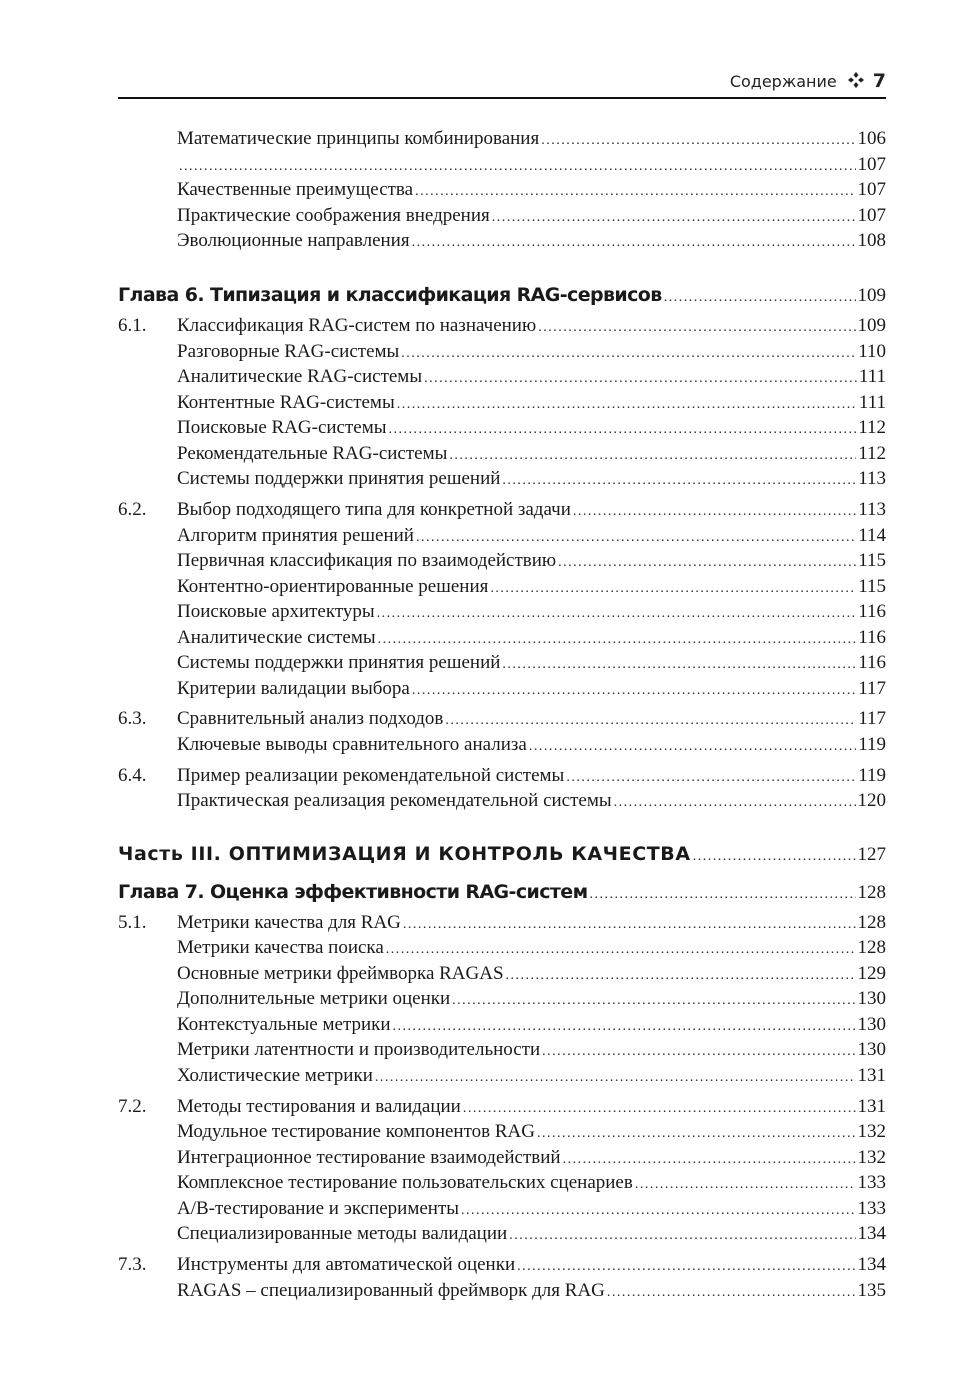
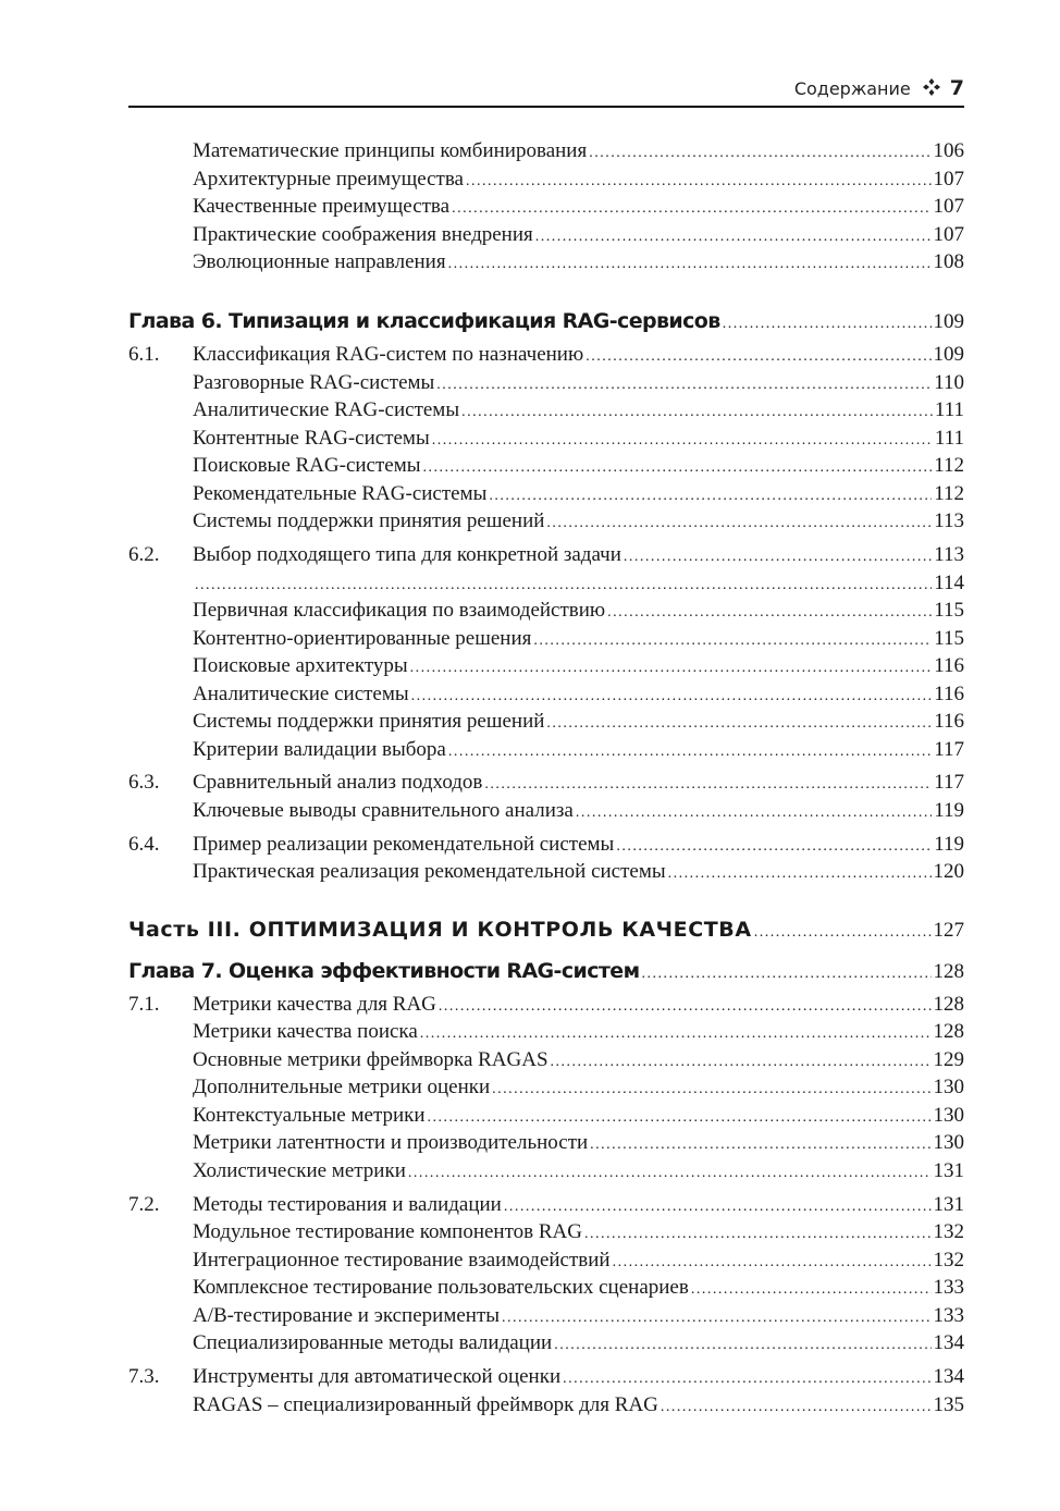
  Содержание 7
  Математические принципы комбинирования
  106
+ Архитектурные преимущества
  107
  Качественные преимущества
  107
  Практические соображения внедрения
  107
  Эволюционные направления
  108
  Глава 6. Типизация и классификация RAG-сервисов
  109
  6.1.
  Классификация RAG-систем по назначению
  109
  Разговорные RAG-системы
  110
  Аналитические RAG-системы
  111
  Контентные RAG-системы
  111
  Поисковые RAG-системы
  112
  Рекомендательные RAG-системы
  112
  Системы поддержки принятия решений
  113
  6.2.
  Выбор подходящего типа для конкретной задачи
  113
- Алгоритм принятия решений
  114
  Первичная классификация по взаимодействию
  115
  Контентно-ориентированные решения
  115
  Поисковые архитектуры
  116
  Аналитические системы
  116
  Системы поддержки принятия решений
  116
  Критерии валидации выбора
  117
  6.3.
  Сравнительный анализ подходов
  117
  Ключевые выводы сравнительного анализа
  119
  6.4.
  Пример реализации рекомендательной системы
  119
  Практическая реализация рекомендательной системы
  120
  Часть III. ОПТИМИЗАЦИЯ И КОНТРОЛЬ КАЧЕСТВА
  127
  Глава 7. Оценка эффективности RAG-систем
  128
- 5.1.
+ 7.1.
  Метрики качества для RAG
  128
  Метрики качества поиска
  128
  Основные метрики фреймворка RAGAS
  129
  Дополнительные метрики оценки
  130
  Контекстуальные метрики
  130
  Метрики латентности и производительности
  130
  Холистические метрики
  131
  7.2.
  Методы тестирования и валидации
  131
  Модульное тестирование компонентов RAG
  132
  Интеграционное тестирование взаимодействий
  132
  Комплексное тестирование пользовательских сценариев
  133
  A/B-тестирование и эксперименты
  133
  Специализированные методы валидации
  134
  7.3.
  Инструменты для автоматической оценки
  134
  RAGAS – специализированный фреймворк для RAG
  135
